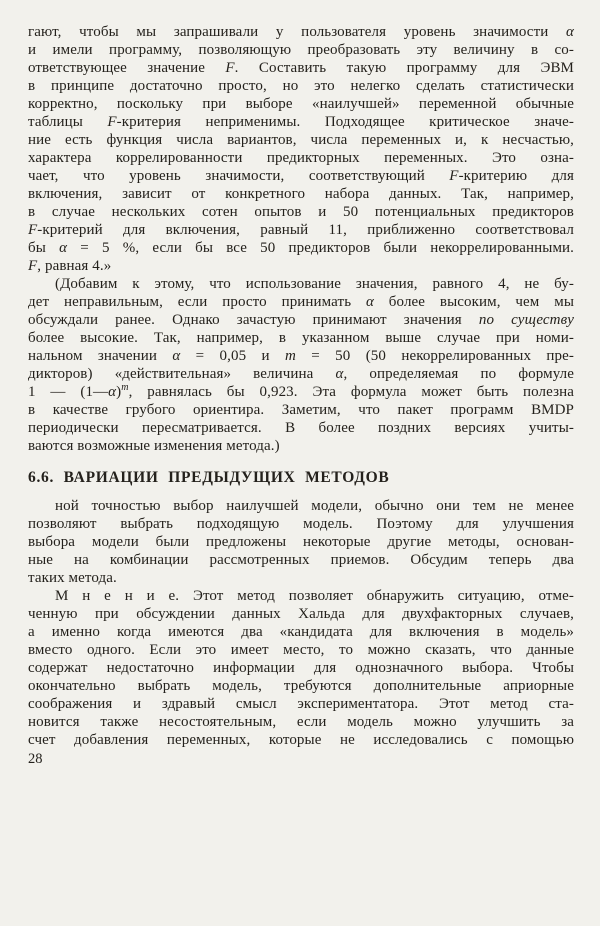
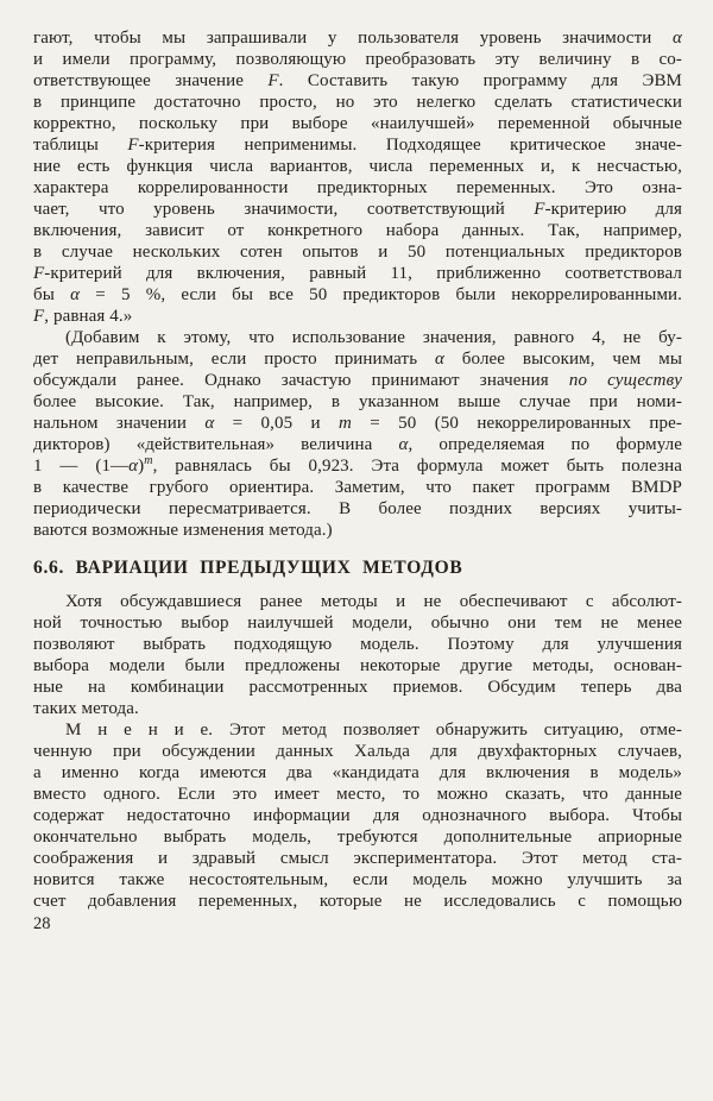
  гают, чтобы мы запрашивали у пользователя уровень значимости α
  и имели программу, позволяющую преобразовать эту величину в со-
  ответствующее значение F. Составить такую программу для ЭВМ
  в принципе достаточно просто, но это нелегко сделать статистически
  корректно, поскольку при выборе «наилучшей» переменной обычные
  таблицы F-критерия неприменимы. Подходящее критическое значе-
  ние есть функция числа вариантов, числа переменных и, к несчастью,
  характера коррелированности предикторных переменных. Это озна-
  чает, что уровень значимости, соответствующий F-критерию для
  включения, зависит от конкретного набора данных. Так, например,
  в случае нескольких сотен опытов и 50 потенциальных предикторов
  F-критерий для включения, равный 11, приближенно соответствовал
  бы α = 5 %, если бы все 50 предикторов были некоррелированными.
  F, равная 4.»
  (Добавим к этому, что использование значения, равного 4, не бу-
  дет неправильным, если просто принимать α более высоким, чем мы
  обсуждали ранее. Однако зачастую принимают значения по существу
  более высокие. Так, например, в указанном выше случае при номи-
  нальном значении α = 0,05 и m = 50 (50 некоррелированных пре-
  дикторов) «действительная» величина α, определяемая по формуле
  1 — (1—α)m, равнялась бы 0,923. Эта формула может быть полезна
  в качестве грубого ориентира. Заметим, что пакет программ BMDP
  периодически пересматривается. В более поздних версиях учиты-
  ваются возможные изменения метода.)
  6.6. ВАРИАЦИИ ПРЕДЫДУЩИХ МЕТОДОВ
+ Хотя обсуждавшиеся ранее методы и не обеспечивают с абсолют-
  ной точностью выбор наилучшей модели, обычно они тем не менее
  позволяют выбрать подходящую модель. Поэтому для улучшения
  выбора модели были предложены некоторые другие методы, основан-
  ные на комбинации рассмотренных приемов. Обсудим теперь два
  таких метода.
  М н е н и е. Этот метод позволяет обнаружить ситуацию, отме-
  ченную при обсуждении данных Хальда для двухфакторных случаев,
  а именно когда имеются два «кандидата для включения в модель»
  вместо одного. Если это имеет место, то можно сказать, что данные
  содержат недостаточно информации для однозначного выбора. Чтобы
  окончательно выбрать модель, требуются дополнительные априорные
  соображения и здравый смысл экспериментатора. Этот метод ста-
  новится также несостоятельным, если модель можно улучшить за
  счет добавления переменных, которые не исследовались с помощью
  28
